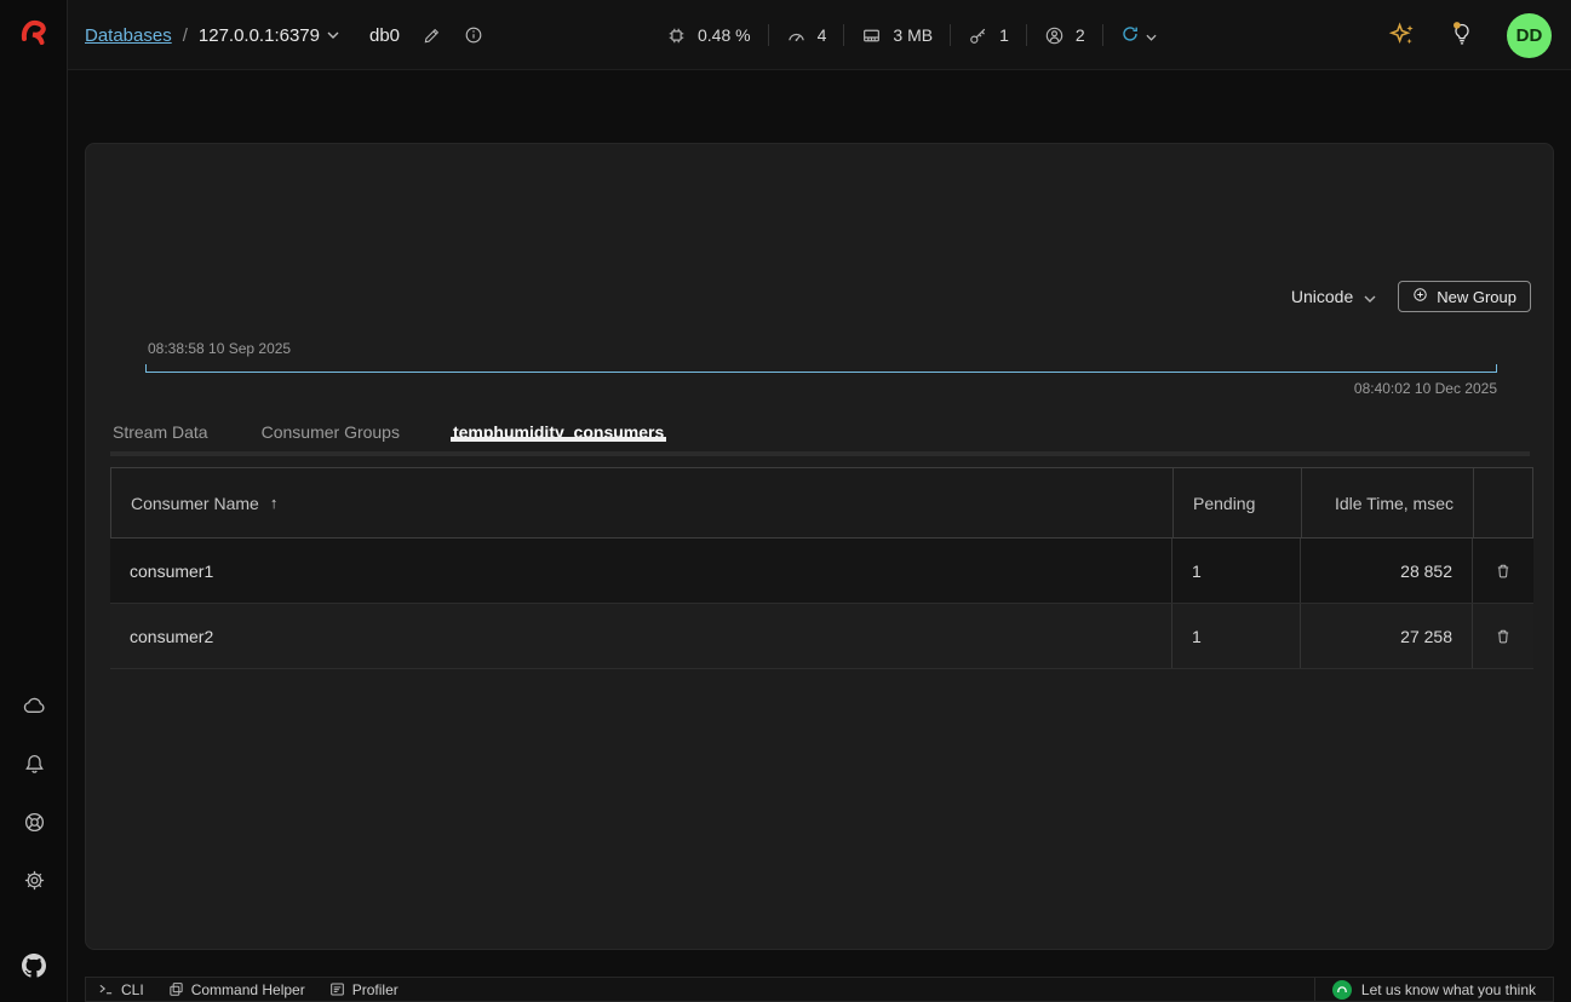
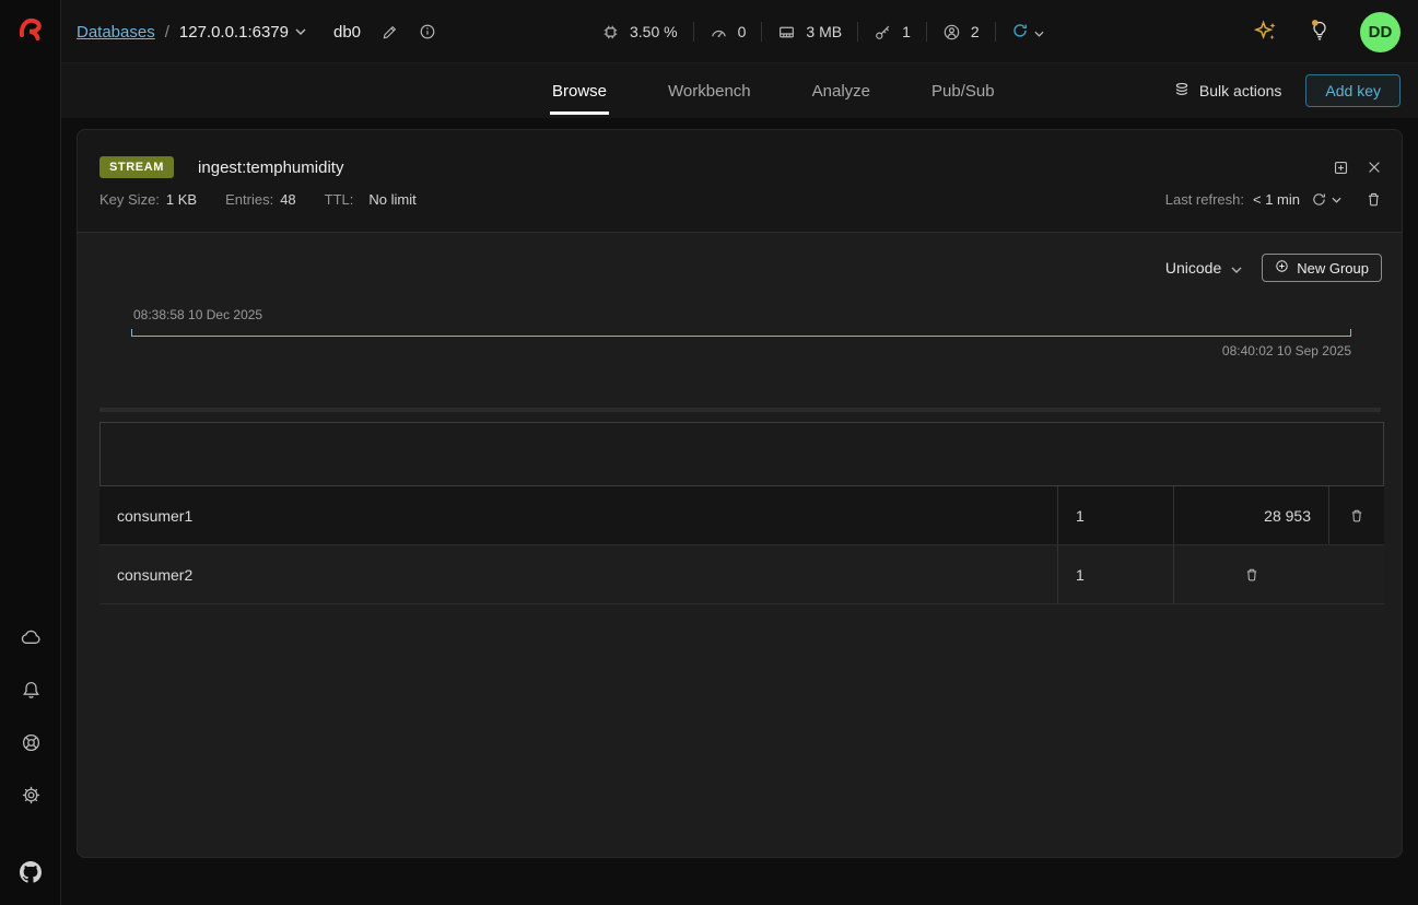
  Databases
  /
  127.0.0.1:6379
  db0
- 0.48 %
+ 3.50 %
- 4
+ 0
  3 MB
  1
  2
  DD
+ Browse
+ Workbench
+ Analyze
+ Pub/Sub
+ Bulk actions
+ Add key
+ STREAM
+ ingest:temphumidity
+ Key Size:
+ 1 KB
+ Entries:
+ 48
+ TTL:
+ No limit
+ Last refresh:
+ < 1 min
  Unicode
  New Group
- 08:38:58 10 Sep 2025
+ 08:38:58 10 Dec 2025
- 08:40:02 10 Dec 2025
+ 08:40:02 10 Sep 2025
- Stream Data
- Consumer Groups
- temphumidity_consumers
- Consumer Name
- ↑
- Pending
- Idle Time, msec
  consumer1
  1
- 28 852
+ 28 953
  consumer2
  1
- 27 258
- CLI
- Command Helper
- Profiler
- Let us know what you think
